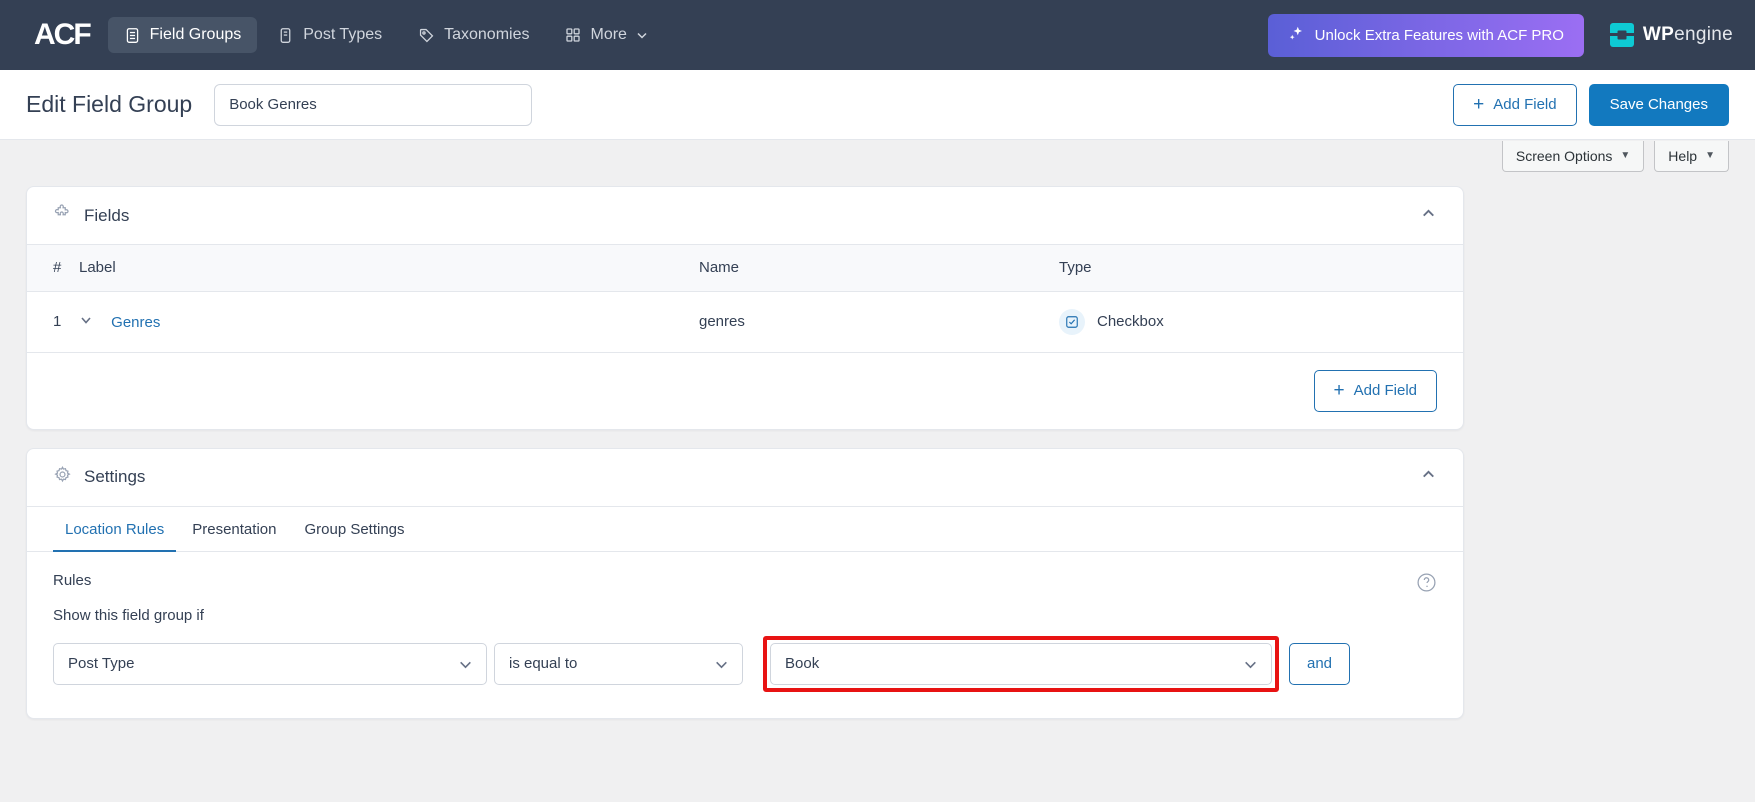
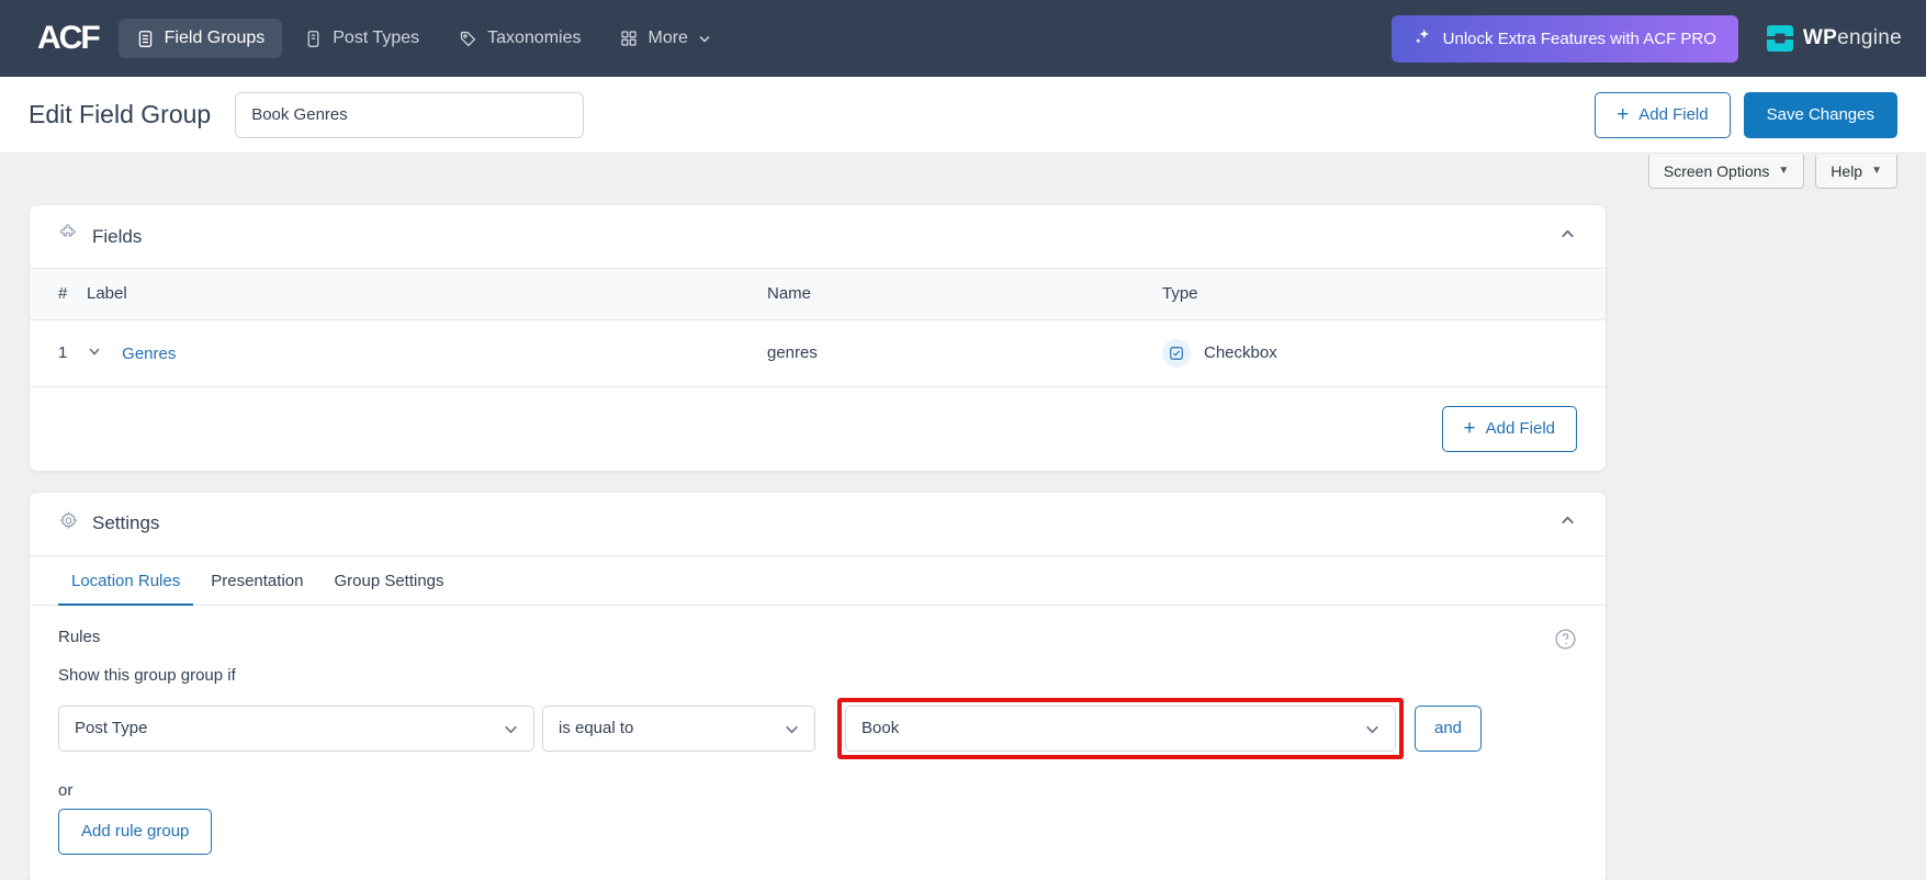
  ACF
  Field Groups
  Post Types
  Taxonomies
  More
  Unlock Extra Features with ACF PRO
  WPengine
  Edit Field Group
  Book Genres
  +
  Add Field
  Save Changes
  Screen Options
  ▼
  Help
  ▼
  Fields
  #	Label	Name	Type
  1	Genres	genres	Checkbox
  +
  Add Field
  Settings
  Location Rules
  Presentation
  Group Settings
  Rules
- Show this field group if
+ Show this group group if
  Post Type
  is equal to
  Book
  and
+ or
+ Add rule group
